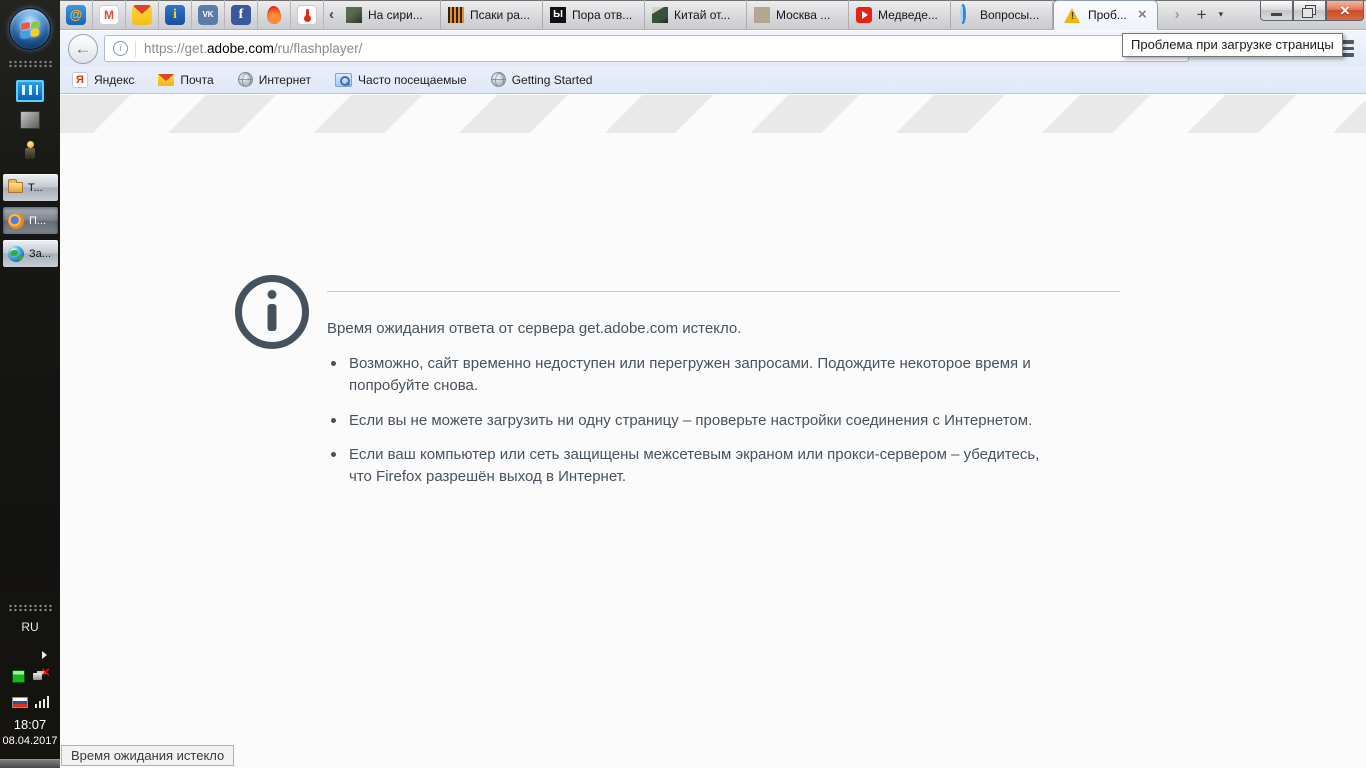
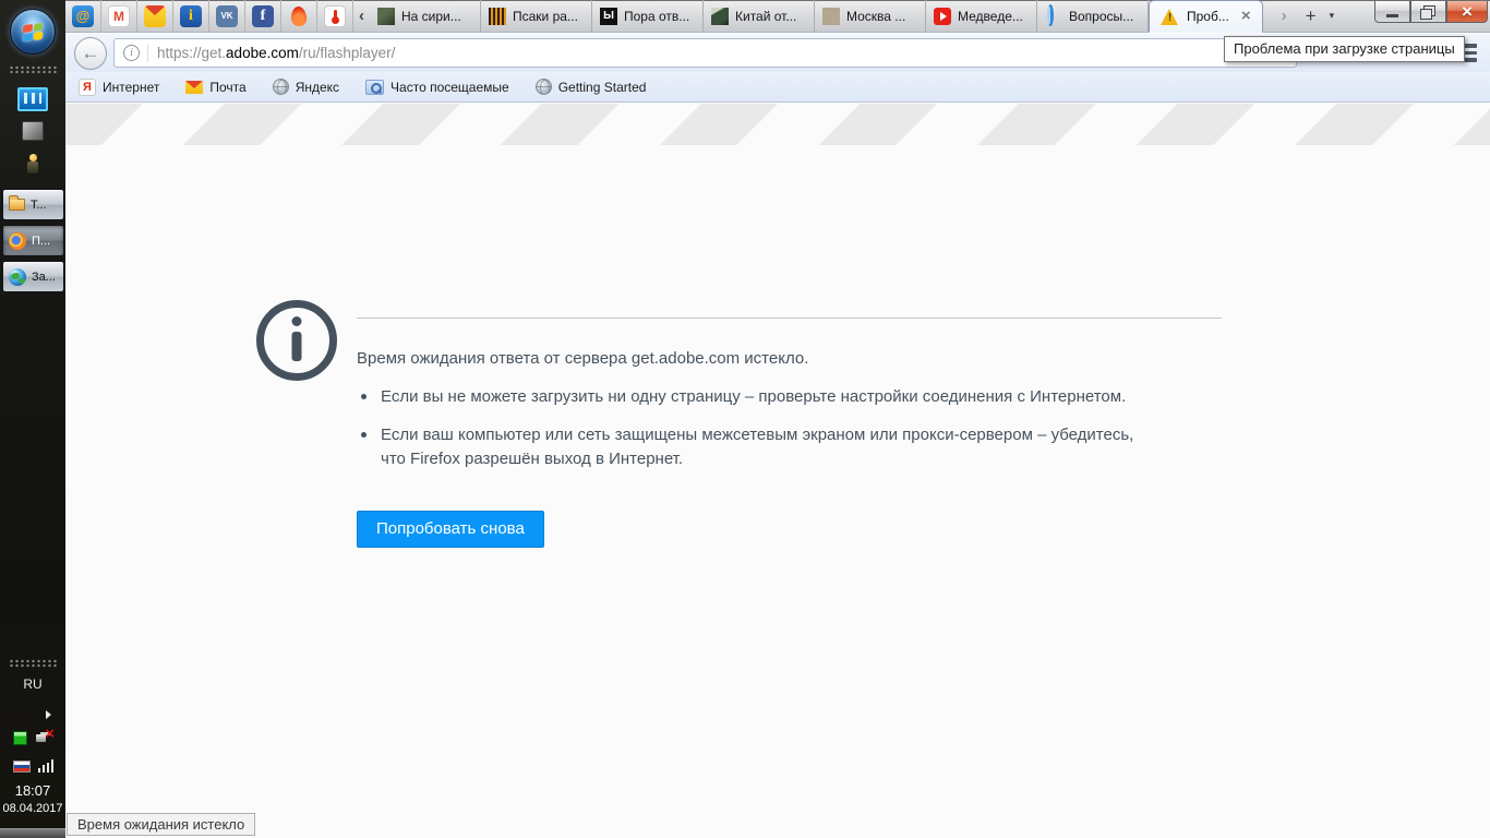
  Т...
  П...
  За...
  RU
  18:07
  08.04.2017
  На сири...
  Псаки ра...
  Пора отв...
  Китай от...
  Москва ...
  Медведе...
  Вопросы...
  Проб...
  https://get.adobe.com/ru/flashplayer/
- Яндекс
+ Интернет
  Почта
- Интернет
+ Яндекс
  Часто посещаемые
  Getting Started
  Время ожидания ответа от сервера get.adobe.com истекло.
- Возможно, сайт временно недоступен или перегружен запросами. Подождите некоторое время и попробуйте снова.
  Если вы не можете загрузить ни одну страницу – проверьте настройки соединения с Интернетом.
  Если ваш компьютер или сеть защищены межсетевым экраном или прокси-сервером – убедитесь, что Firefox разрешён выход в Интернет.
+ Попробовать снова
  Проблема при загрузке страницы
  Время ожидания истекло
